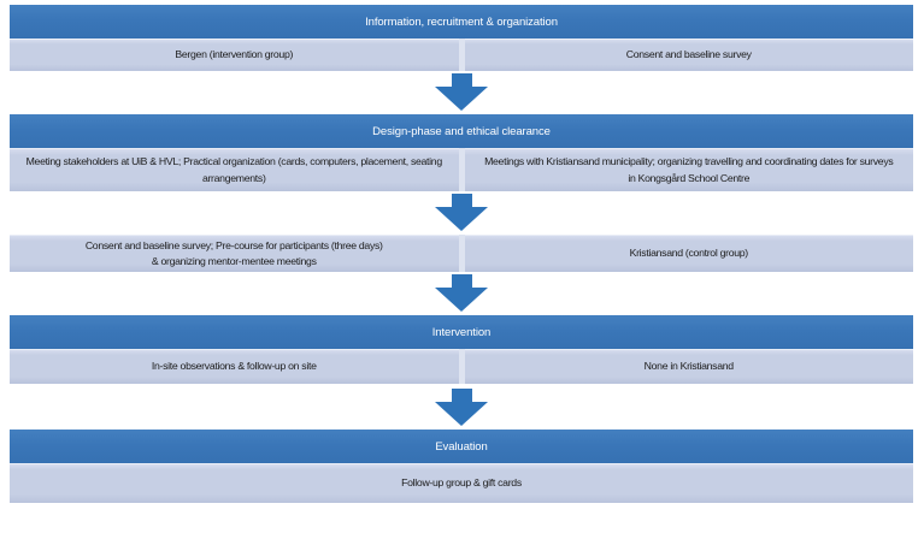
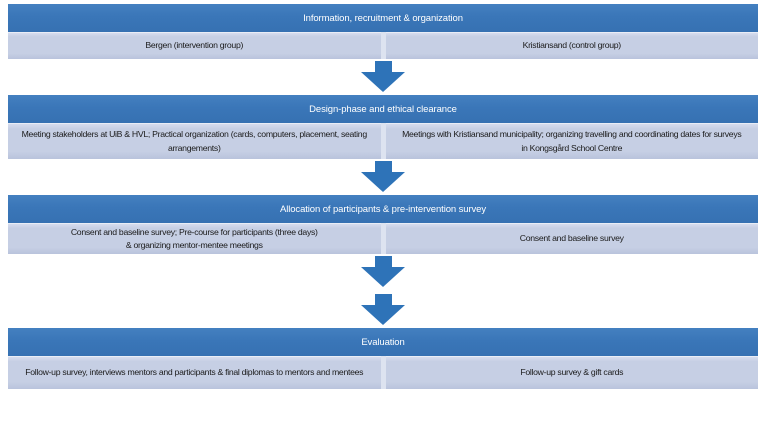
  Information, recruitment & organization
  Bergen (intervention group)
- Consent and baseline survey
+ Kristiansand (control group)
  Design-phase and ethical clearance
  Meeting stakeholders at UiB & HVL; Practical organization (cards, computers, placement, seating
  arrangements)
  Meetings with Kristiansand municipality; organizing travelling and coordinating dates for surveys
  in Kongsgård School Centre
+ Allocation of participants & pre-intervention survey
  Consent and baseline survey; Pre-course for participants (three days)
  & organizing mentor-mentee meetings
- Kristiansand (control group)
+ Consent and baseline survey
- Intervention
- In-site observations & follow-up on site
- None in Kristiansand
  Evaluation
+ Follow-up survey, interviews mentors and participants & final diplomas to mentors and mentees
- Follow-up group & gift cards
+ Follow-up survey & gift cards
